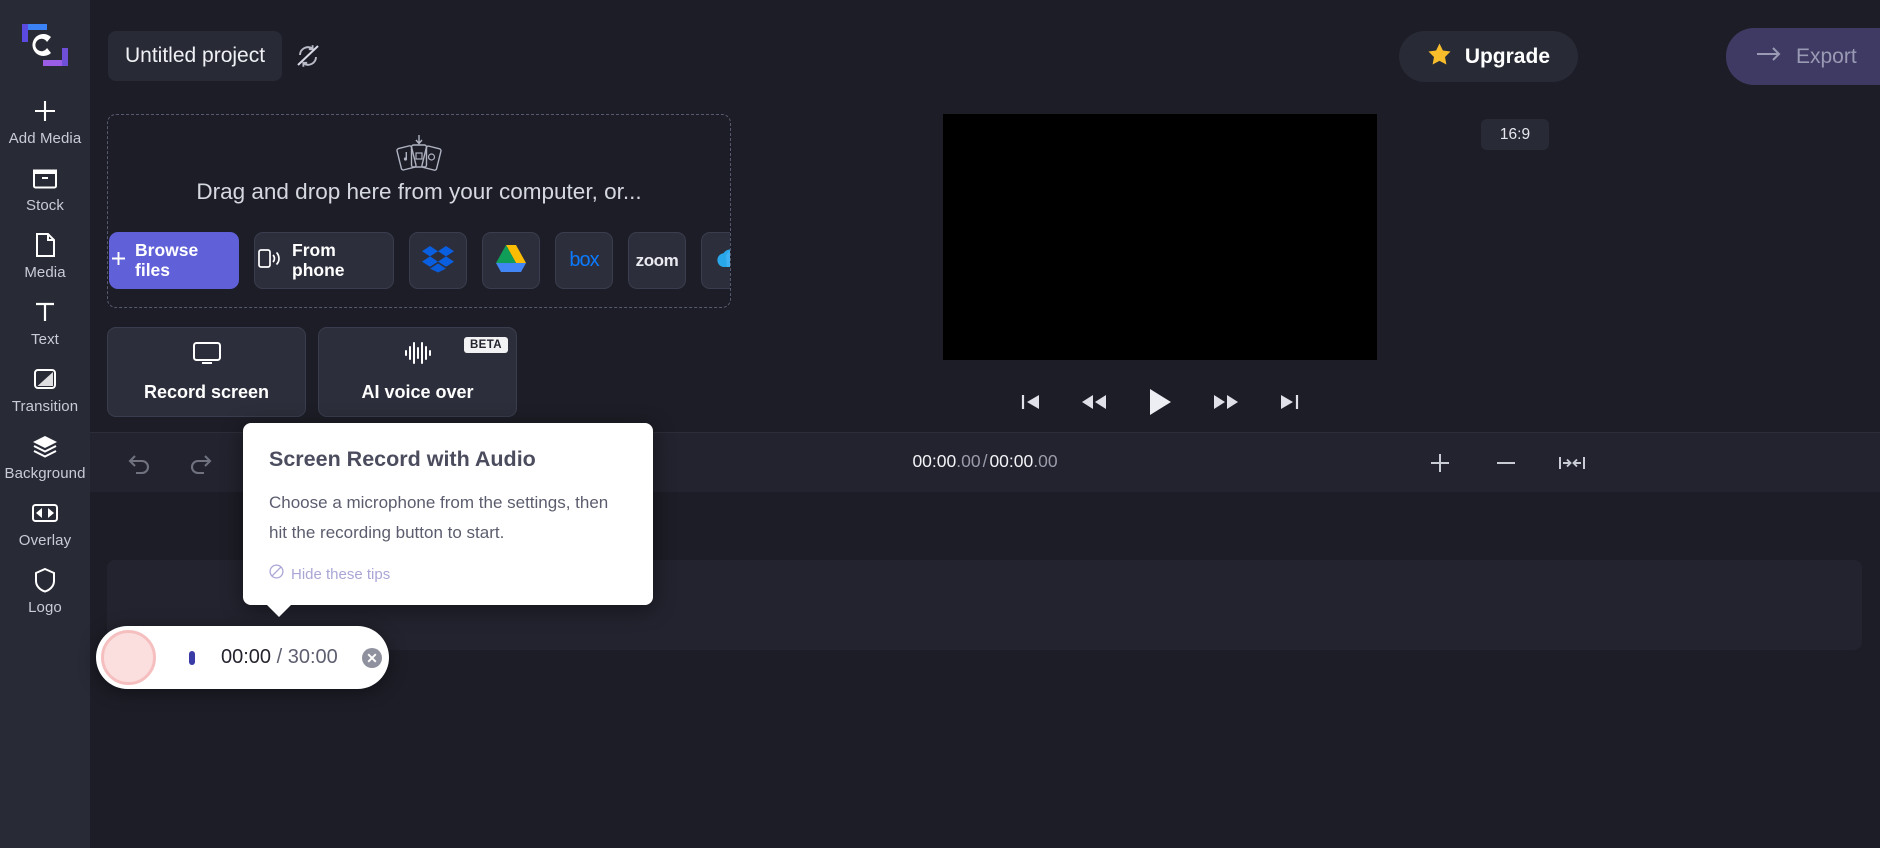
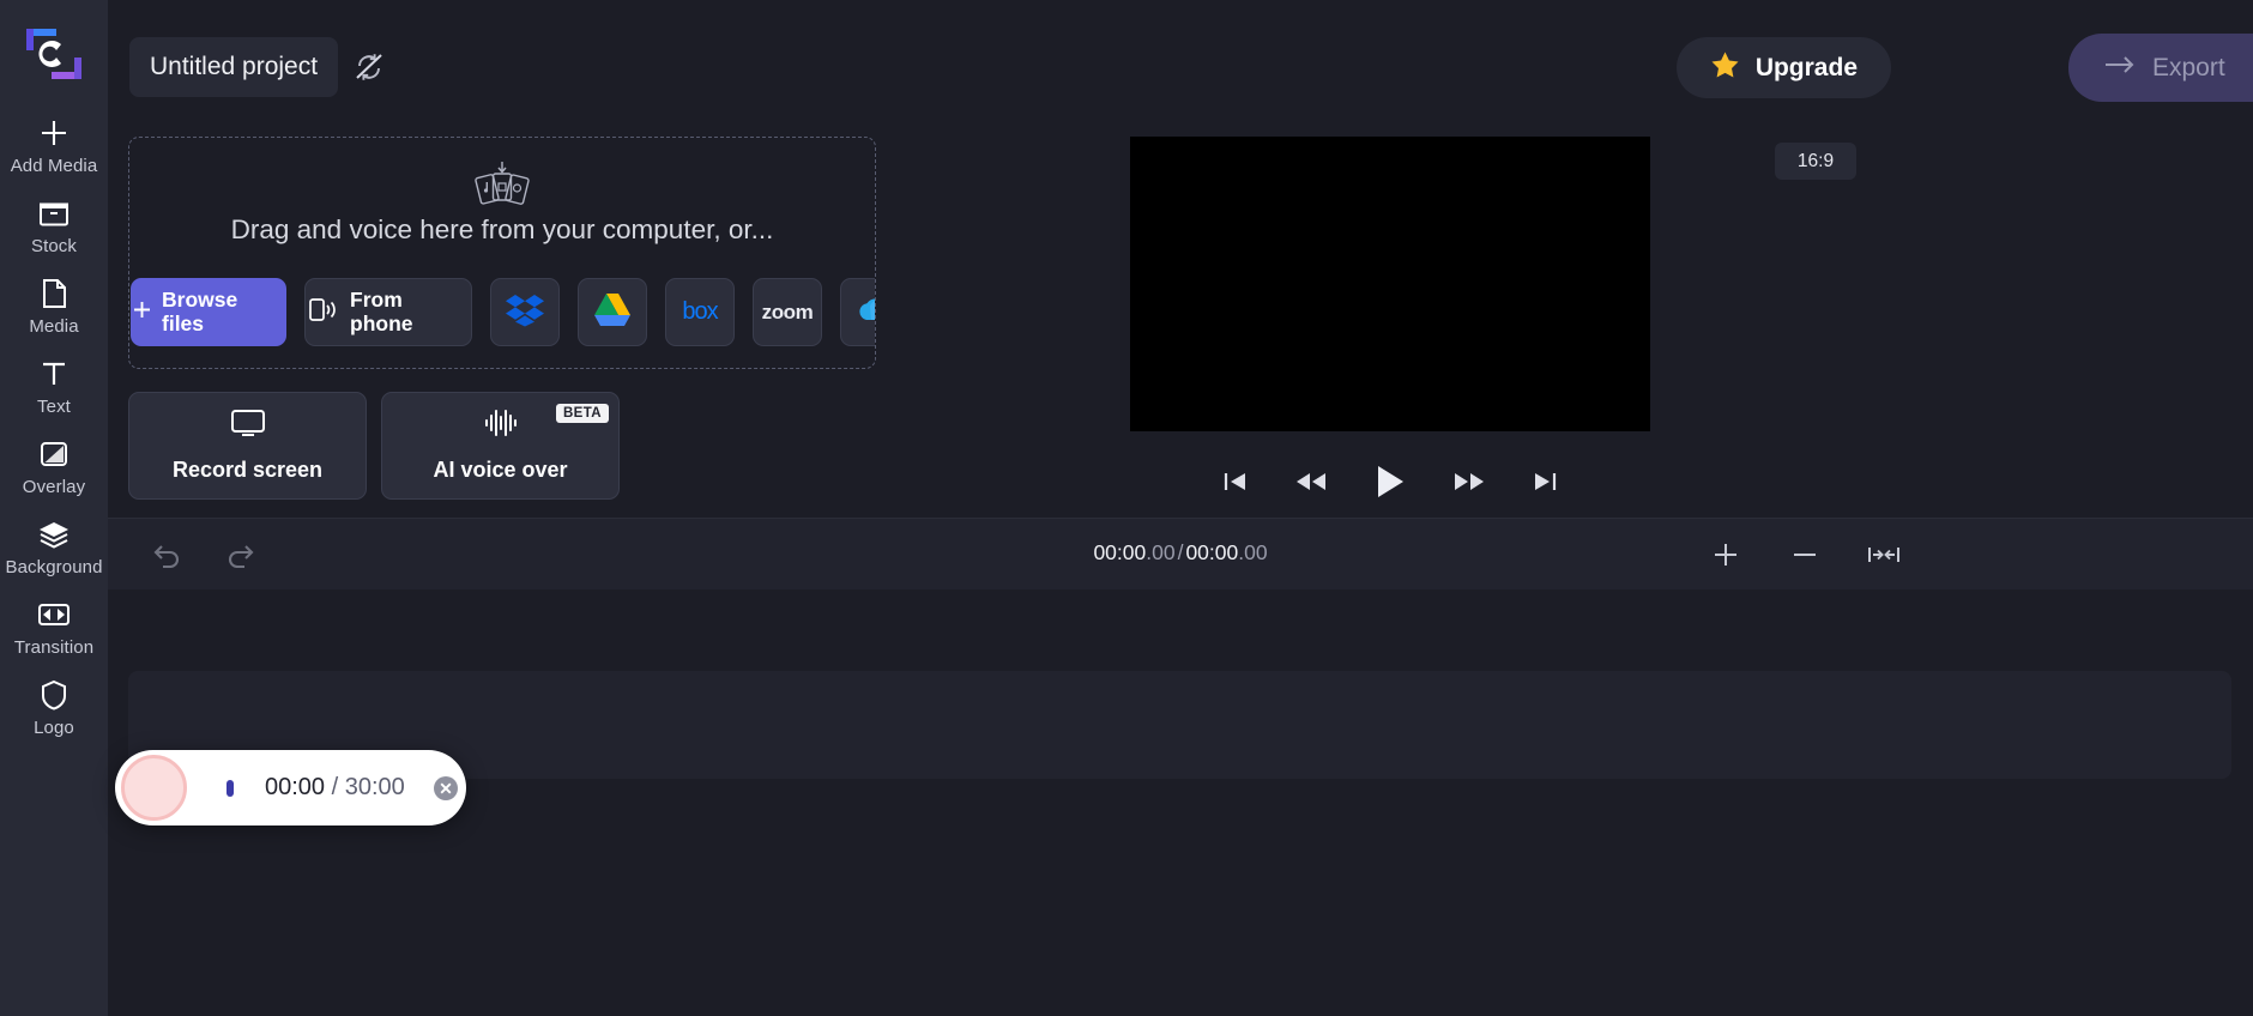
  Add Media
  Stock
  Media
  Text
- Transition
+ Overlay
  Background
- Overlay
+ Transition
  Logo
  Untitled project
  Upgrade
  Export
- Drag and drop here from your computer, or...
+ Drag and voice here from your computer, or...
  Browse files
  From phone
  box
  zoom
  Record screen
  BETA
  AI voice over
  16:9
  00:00.00/00:00.00
- Screen Record with Audio
- Choose a microphone from the settings, then hit the recording button to start.
- Hide these tips
  00:00 / 30:00
